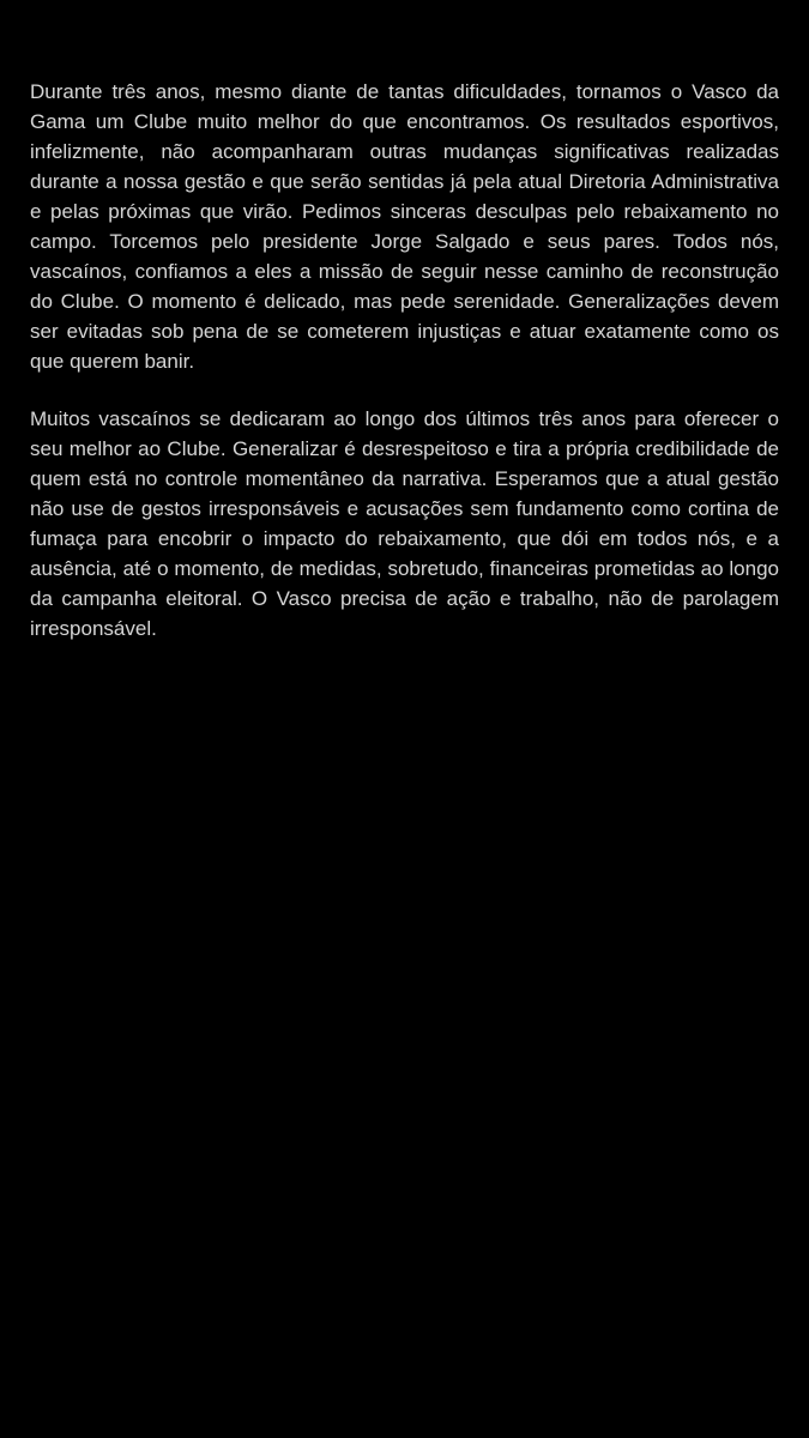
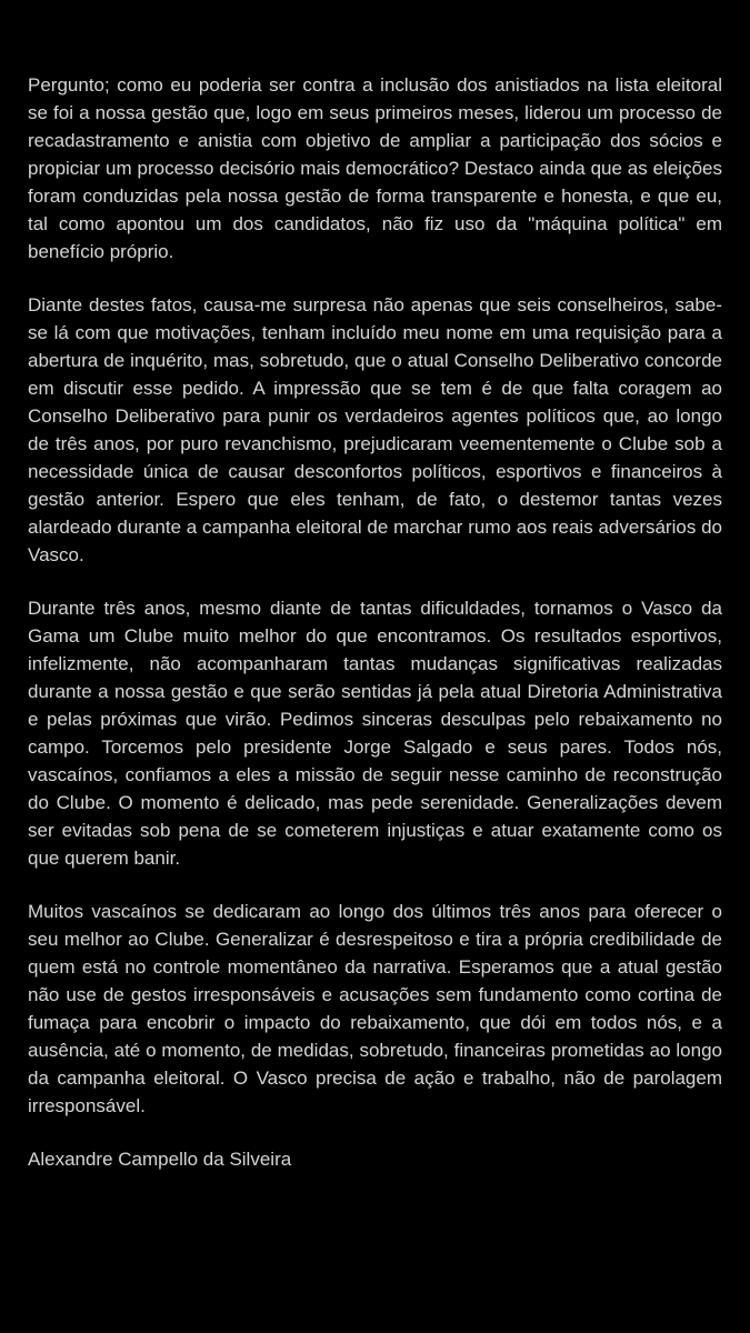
+ Pergunto; como eu poderia ser contra a inclusão dos anistiados na lista eleitoral se foi a nossa gestão que, logo em seus primeiros meses, liderou um processo de recadastramento e anistia com objetivo de ampliar a participação dos sócios e propiciar um processo decisório mais democrático? Destaco ainda que as eleições foram conduzidas pela nossa gestão de forma transparente e honesta, e que eu, tal como apontou um dos candidatos, não fiz uso da "máquina política" em benefício próprio.
+ Diante destes fatos, causa-me surpresa não apenas que seis conselheiros, sabe-se lá com que motivações, tenham incluído meu nome em uma requisição para a abertura de inquérito, mas, sobretudo, que o atual Conselho Deliberativo concorde em discutir esse pedido. A impressão que se tem é de que falta coragem ao Conselho Deliberativo para punir os verdadeiros agentes políticos que, ao longo de três anos, por puro revanchismo, prejudicaram veementemente o Clube sob a necessidade única de causar desconfortos políticos, esportivos e financeiros à gestão anterior. Espero que eles tenham, de fato, o destemor tantas vezes alardeado durante a campanha eleitoral de marchar rumo aos reais adversários do Vasco.
- Durante três anos, mesmo diante de tantas dificuldades, tornamos o Vasco da Gama um Clube muito melhor do que encontramos. Os resultados esportivos, infelizmente, não acompanharam outras mudanças significativas realizadas durante a nossa gestão e que serão sentidas já pela atual Diretoria Administrativa e pelas próximas que virão. Pedimos sinceras desculpas pelo rebaixamento no campo. Torcemos pelo presidente Jorge Salgado e seus pares. Todos nós, vascaínos, confiamos a eles a missão de seguir nesse caminho de reconstrução do Clube. O momento é delicado, mas pede serenidade. Generalizações devem ser evitadas sob pena de se cometerem injustiças e atuar exatamente como os que querem banir.
+ Durante três anos, mesmo diante de tantas dificuldades, tornamos o Vasco da Gama um Clube muito melhor do que encontramos. Os resultados esportivos, infelizmente, não acompanharam tantas mudanças significativas realizadas durante a nossa gestão e que serão sentidas já pela atual Diretoria Administrativa e pelas próximas que virão. Pedimos sinceras desculpas pelo rebaixamento no campo. Torcemos pelo presidente Jorge Salgado e seus pares. Todos nós, vascaínos, confiamos a eles a missão de seguir nesse caminho de reconstrução do Clube. O momento é delicado, mas pede serenidade. Generalizações devem ser evitadas sob pena de se cometerem injustiças e atuar exatamente como os que querem banir.
  Muitos vascaínos se dedicaram ao longo dos últimos três anos para oferecer o seu melhor ao Clube. Generalizar é desrespeitoso e tira a própria credibilidade de quem está no controle momentâneo da narrativa. Esperamos que a atual gestão não use de gestos irresponsáveis e acusações sem fundamento como cortina de fumaça para encobrir o impacto do rebaixamento, que dói em todos nós, e a ausência, até o momento, de medidas, sobretudo, financeiras prometidas ao longo da campanha eleitoral. O Vasco precisa de ação e trabalho, não de parolagem irresponsável.
+ Alexandre Campello da Silveira
